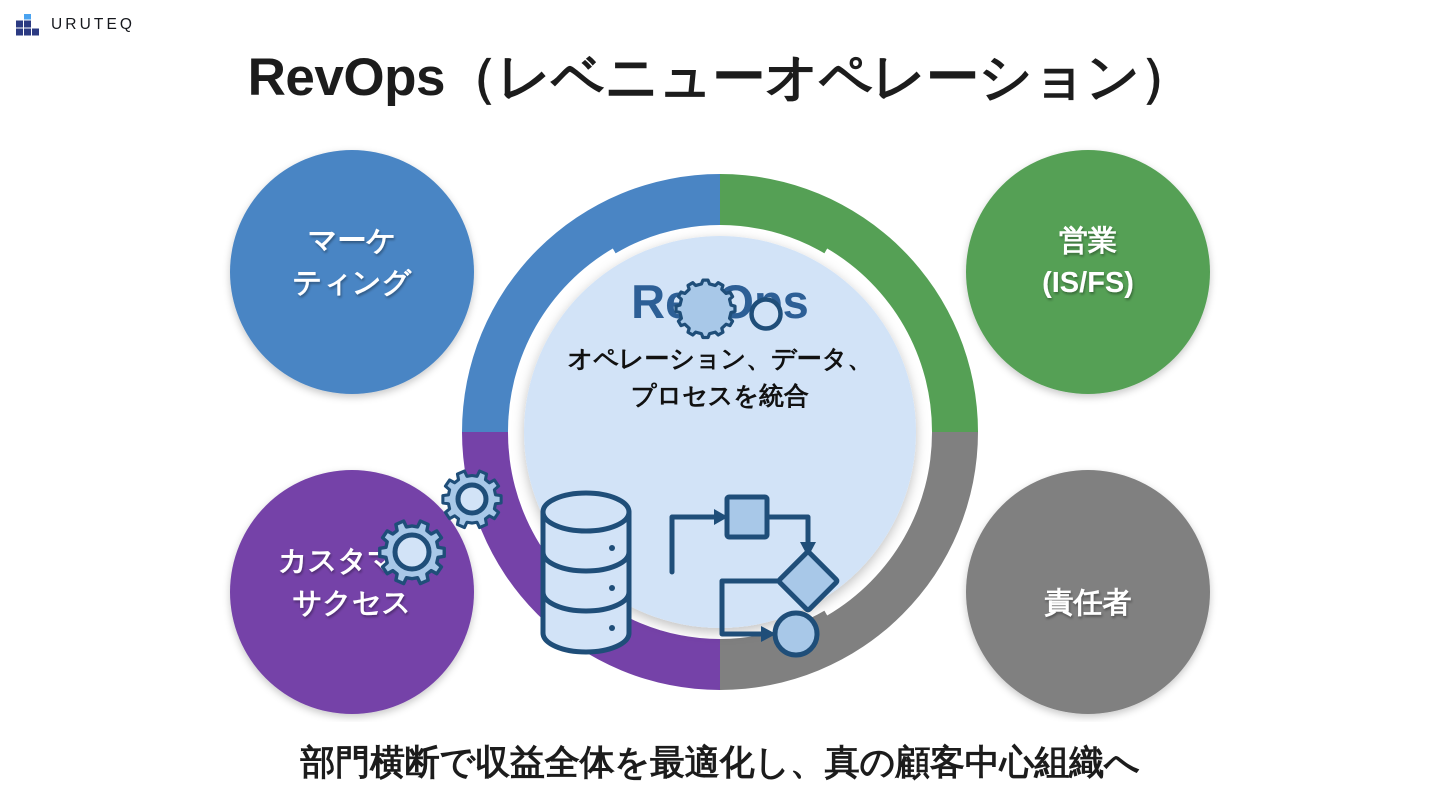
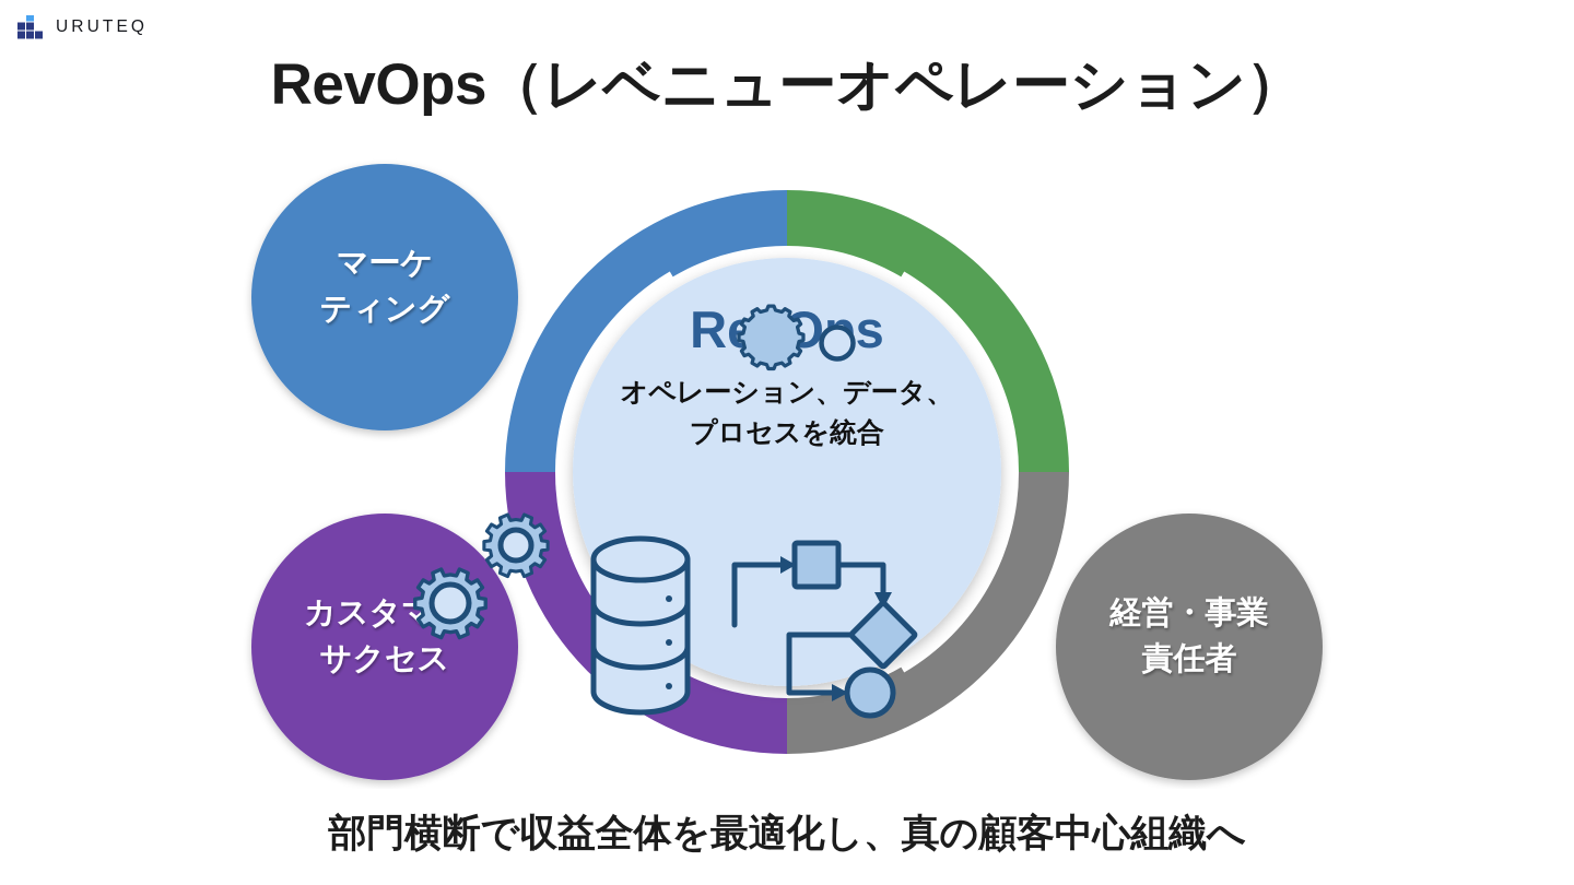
  URUTEQ
  RevOps（レベニューオペレーション）
  マーケ
  ティング
- 営業
- (IS/FS)
  カスタマ
  サクセス
+ 経営・事業
  責任者
  オペレーション、データ、
  プロセスを統合
  部門横断で収益全体を最適化し、真の顧客中心組織へ
